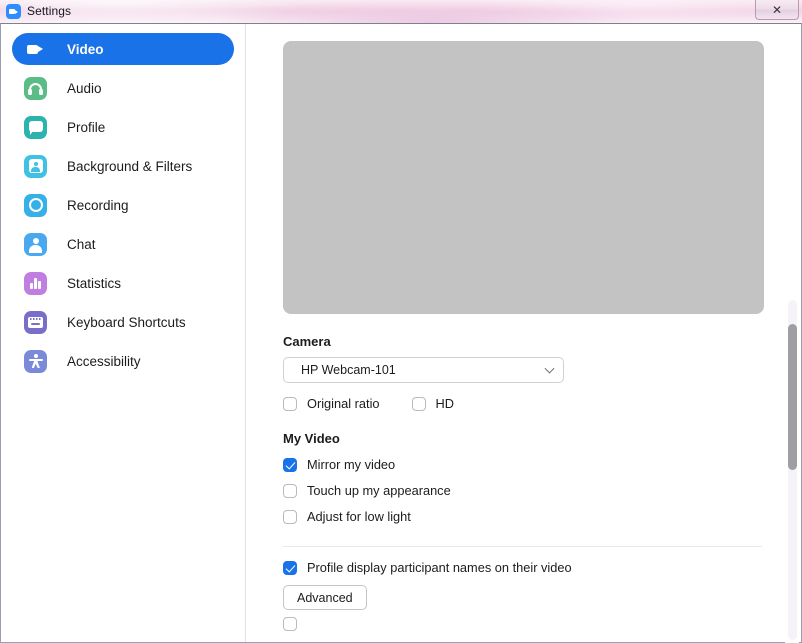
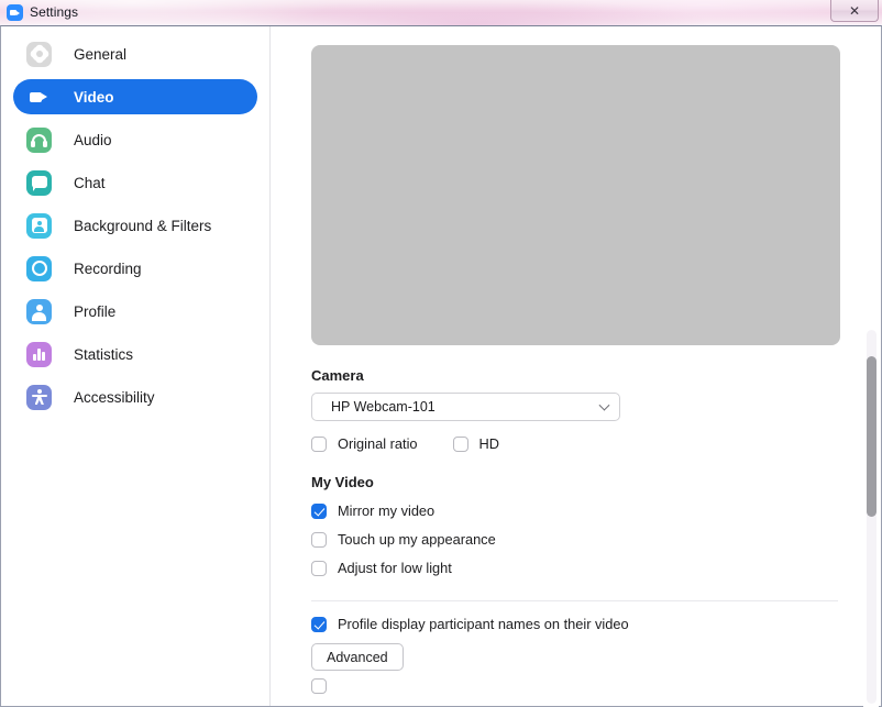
  Settings
  ✕
+ General
  Video
  Audio
- Profile
+ Chat
  Background & Filters
  Recording
- Chat
+ Profile
  Statistics
- Keyboard Shortcuts
  Accessibility
  Camera
  HP Webcam-101
  Original ratio
  HD
  My Video
  Mirror my video
  Touch up my appearance
  Adjust for low light
  Profile display participant names on their video
  Advanced
